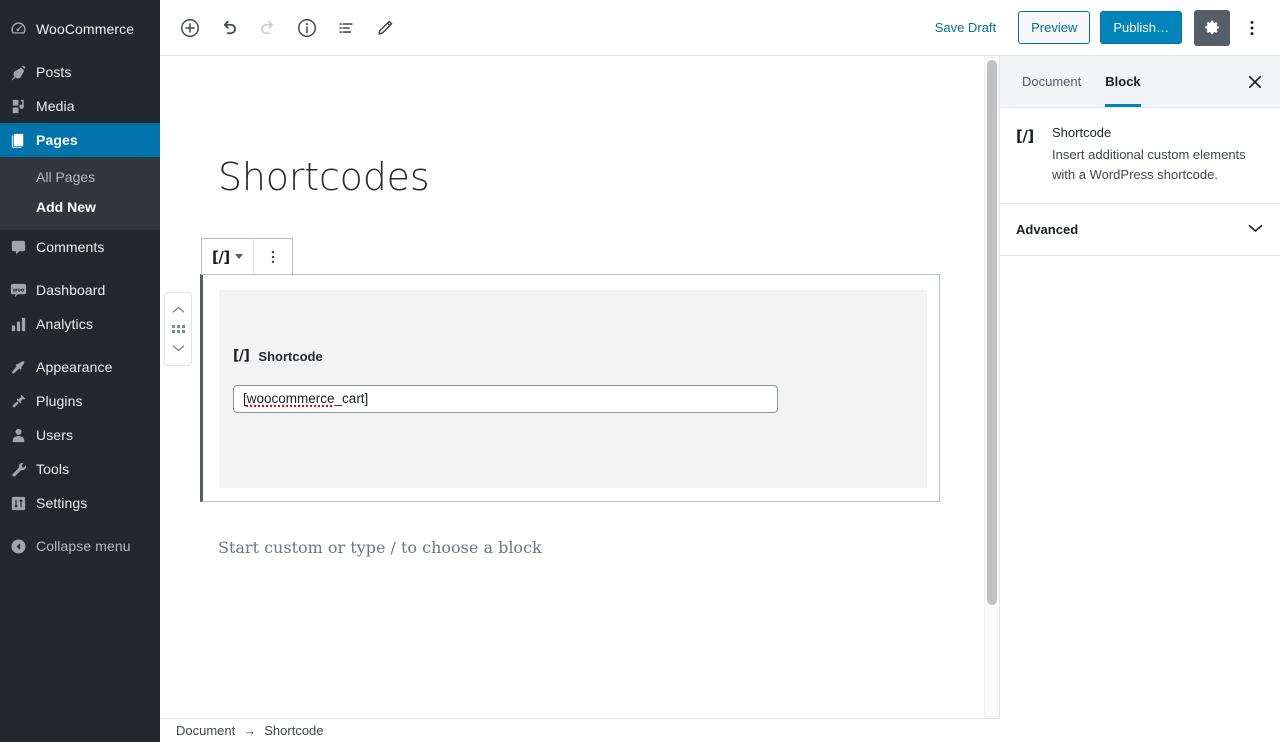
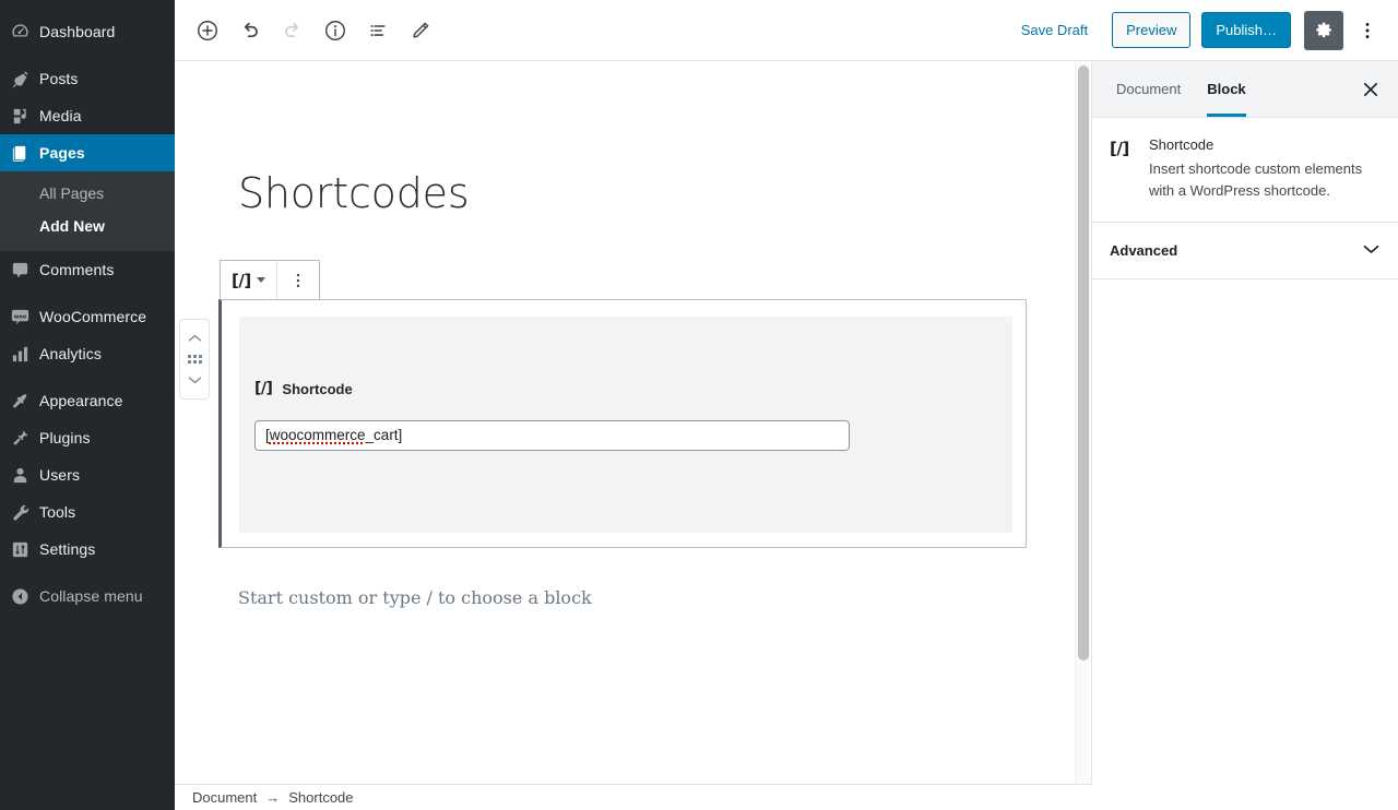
- WooCommerce
+ Dashboard
  Posts
  Media
  Pages
  All Pages
  Add New
  Comments
- Dashboard
+ WooCommerce
  Analytics
  Appearance
  Plugins
  Users
  Tools
  Settings
  Collapse menu
  Save Draft
  Preview
  Publish…
  Shortcodes
  [/]
  [/]
  Shortcode
  [woocommerce_cart]
  Start custom or type / to choose a block
  Document
  Block
  [/]
  Shortcode
- Insert additional custom elements with a WordPress shortcode.
+ Insert shortcode custom elements with a WordPress shortcode.
  Advanced
  Document
  →
  Shortcode
